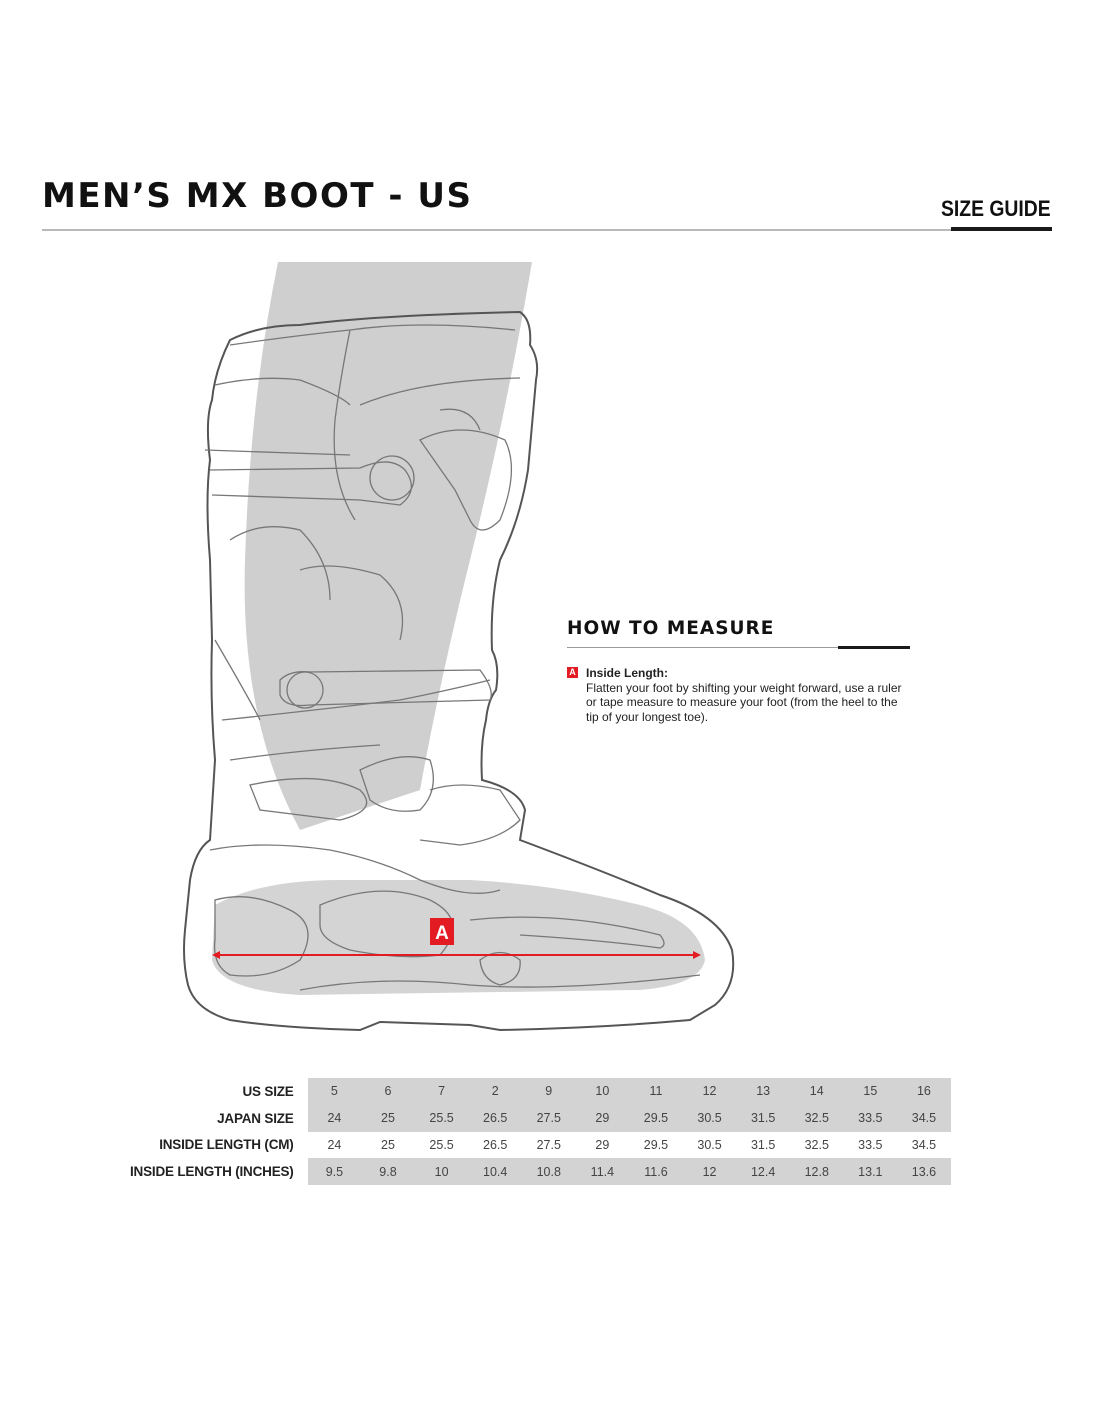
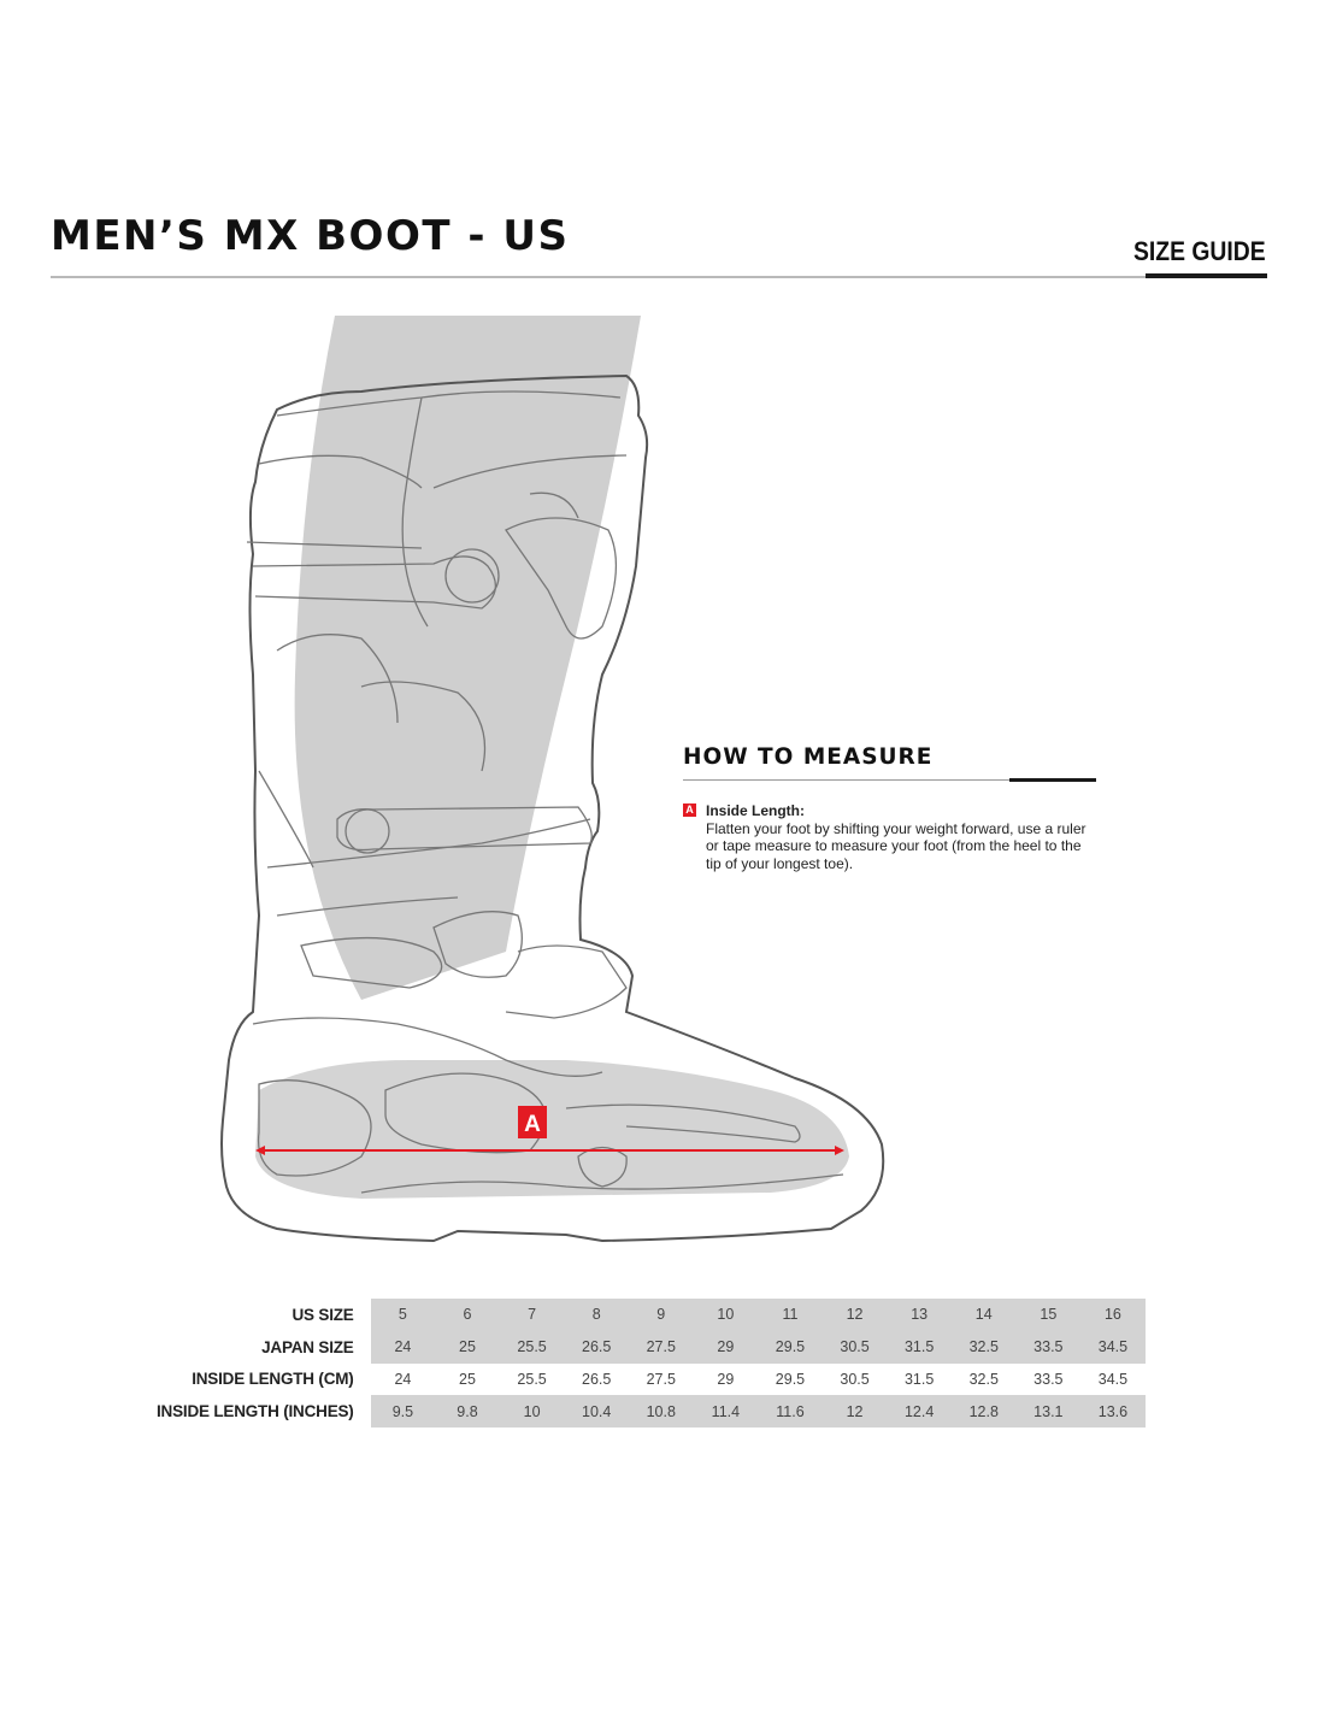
  MEN’S MX BOOT - US
  SIZE GUIDE
  A
  HOW TO MEASURE
  A
  Inside Length:
  Flatten your foot by shifting your weight forward, use a ruler or tape measure to measure your foot (from the heel to the tip of your longest toe).
- US SIZE	5	6	7	2	9	10	11	12	13	14	15	16
+ US SIZE	5	6	7	8	9	10	11	12	13	14	15	16
  JAPAN SIZE	24	25	25.5	26.5	27.5	29	29.5	30.5	31.5	32.5	33.5	34.5
  INSIDE LENGTH (CM)	24	25	25.5	26.5	27.5	29	29.5	30.5	31.5	32.5	33.5	34.5
  INSIDE LENGTH (INCHES)	9.5	9.8	10	10.4	10.8	11.4	11.6	12	12.4	12.8	13.1	13.6
